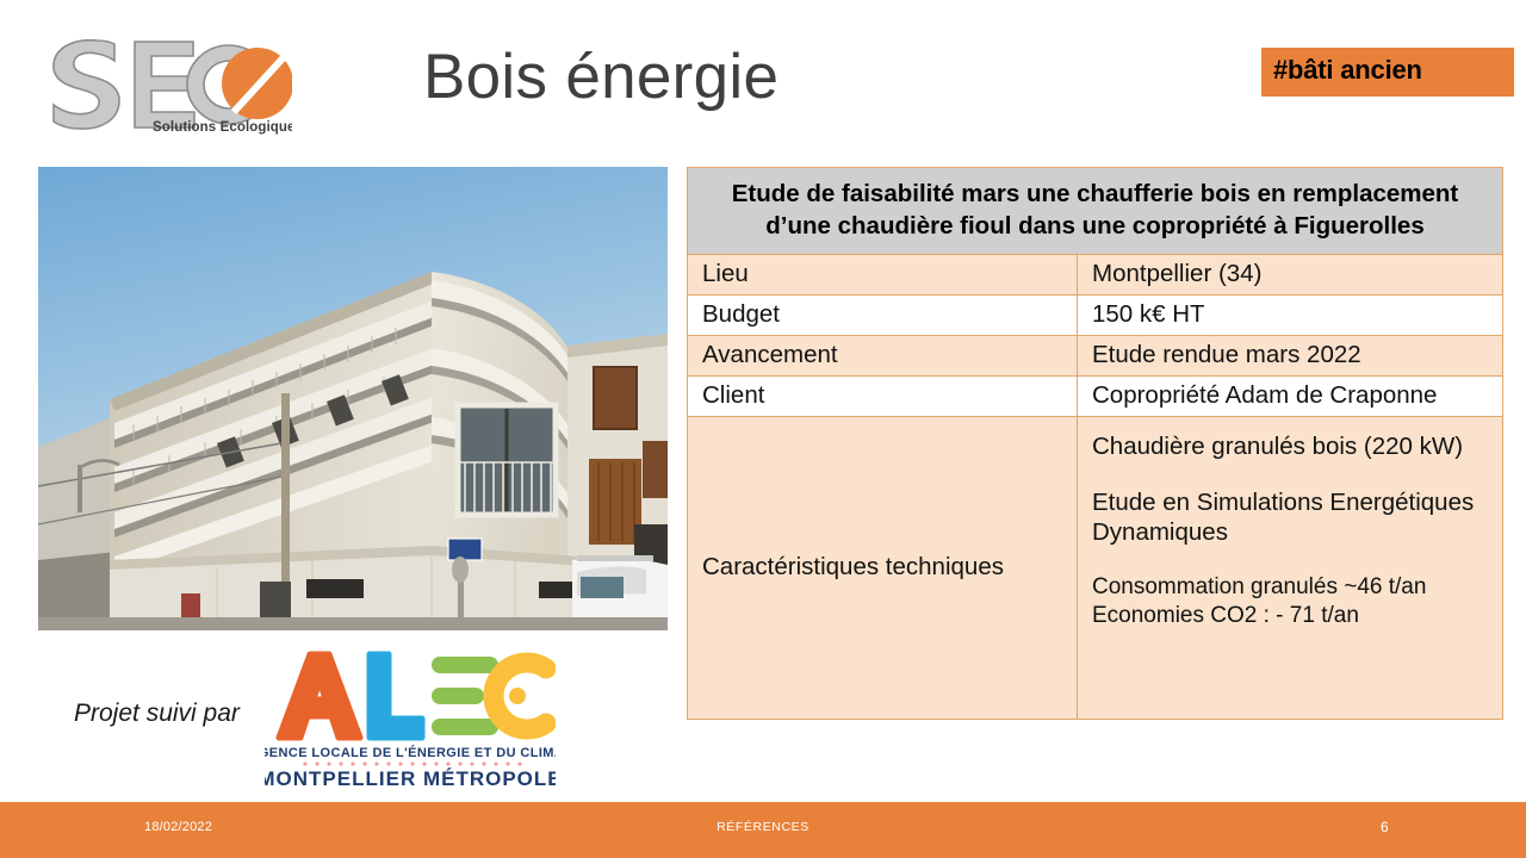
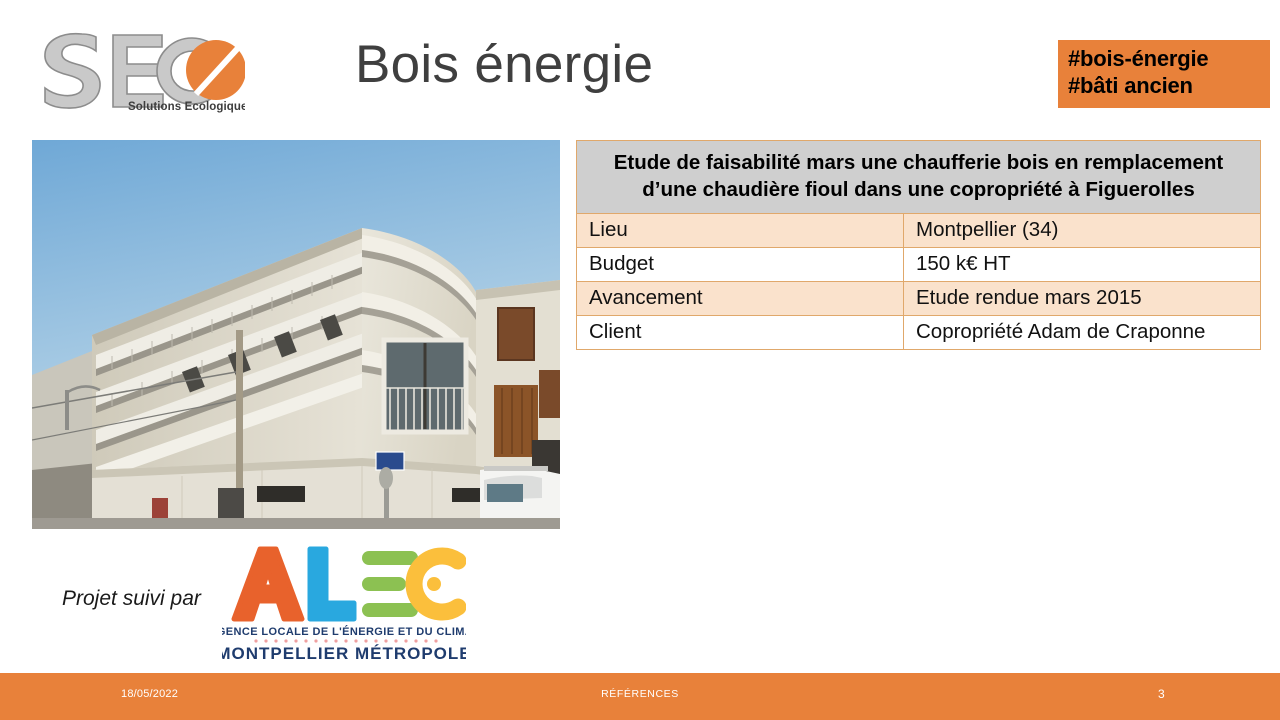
  Solutions Ecologique
  Bois énergie
+ #bois-énergie
  #bâti ancien
  Projet suivi par
  GENCE LOCALE DE L'ÉNERGIE ET DU CLIM
  MONTPELLIER MÉTROPOLE
  Etude de faisabilité mars une chaufferie bois en remplacement d’une chaudière fioul dans une copropriété à Figuerolles
  Lieu	Montpellier (34)
  Budget	150 k€ HT
- Avancement	Etude rendue mars 2022
+ Avancement	Etude rendue mars 2015
  Client	Copropriété Adam de Craponne
- Caractéristiques techniques	Chaudière granulés bois (220 kW) Etude en Simulations Energétiques Dynamiques Consommation granulés ~46 t/an Economies CO2 : - 71 t/an
- 18/02/2022
+ 18/05/2022
  RÉFÉRENCES
- 6
+ 3
